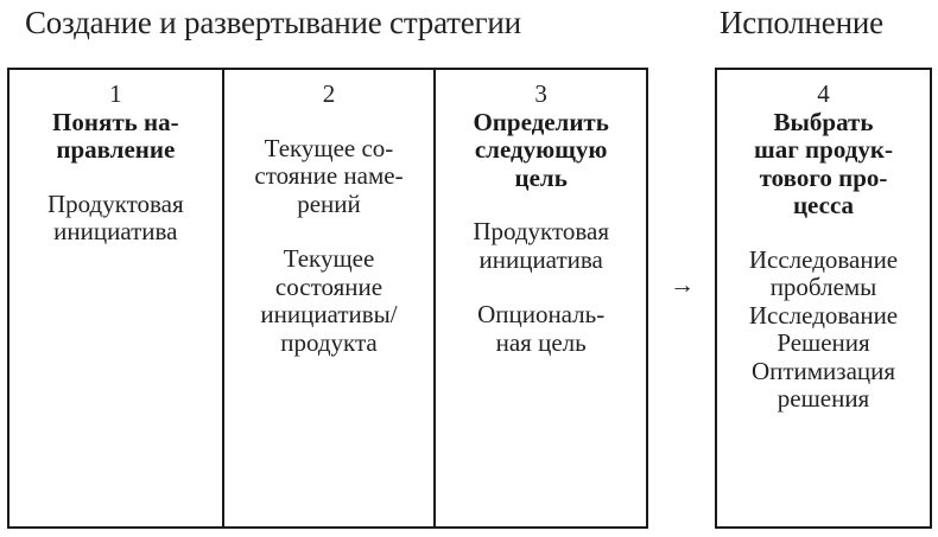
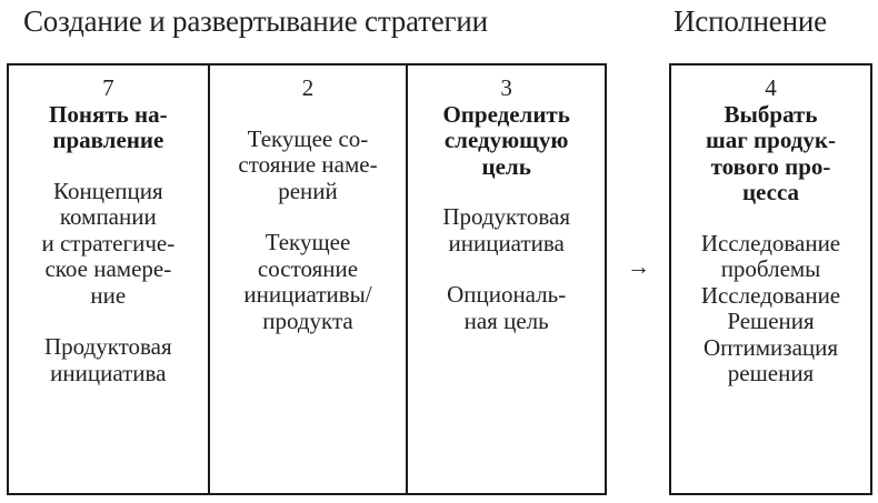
  Создание и развертывание стратегии
  Исполнение
- 1
+ 7
  Понять на-
  правление
+ Концепция
+ компании
+ и стратегиче-
+ ское намере-
+ ние
  Продуктовая
  инициатива
  2
  Текущее со-
  стояние наме-
  рений
  Текущее
  состояние
  инициативы/
  продукта
  3
  Определить
  следующую
  цель
  Продуктовая
  инициатива
  Опциональ-
  ная цель
  →
  4
  Выбрать
  шаг продук-
  тового про-
  цесса
  Исследование
  проблемы
  Исследование
  Решения
  Оптимизация
  решения
